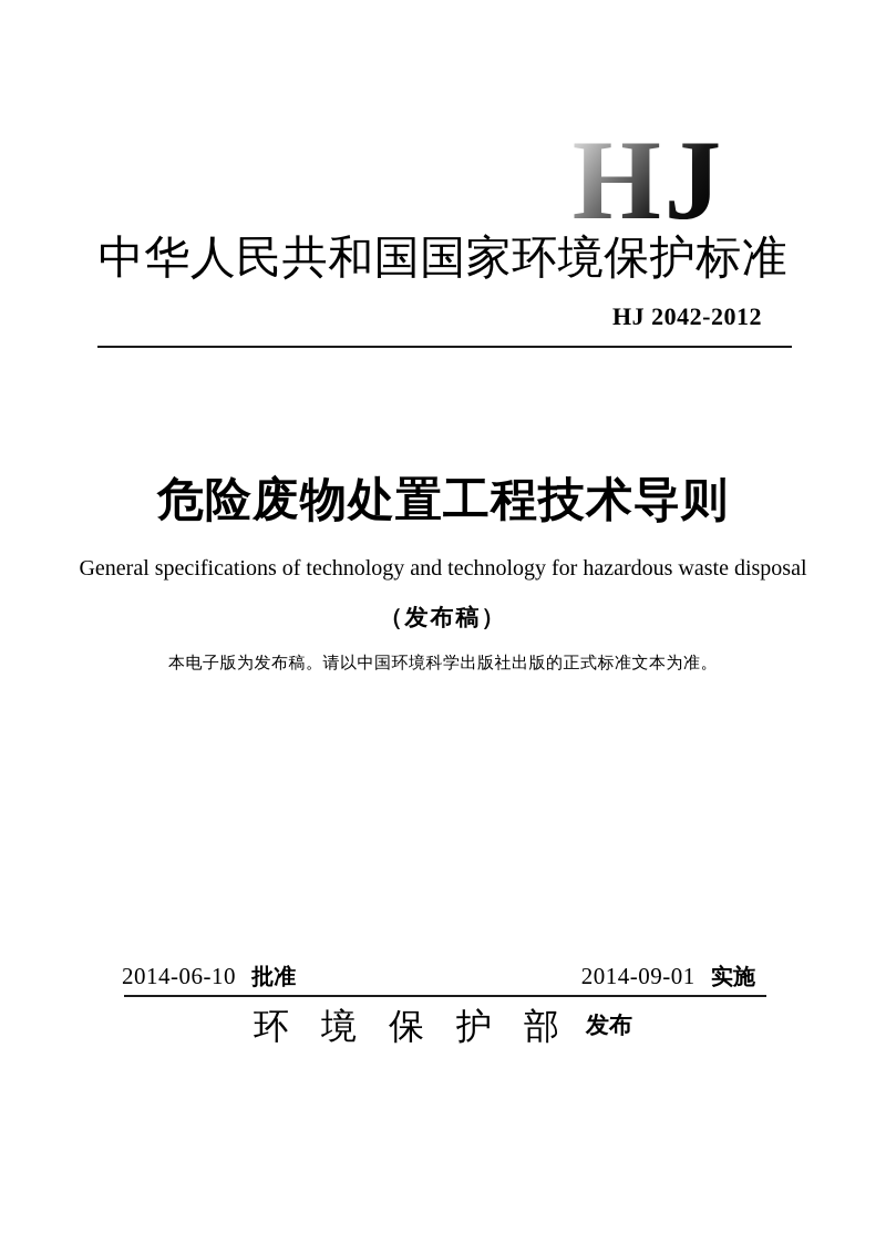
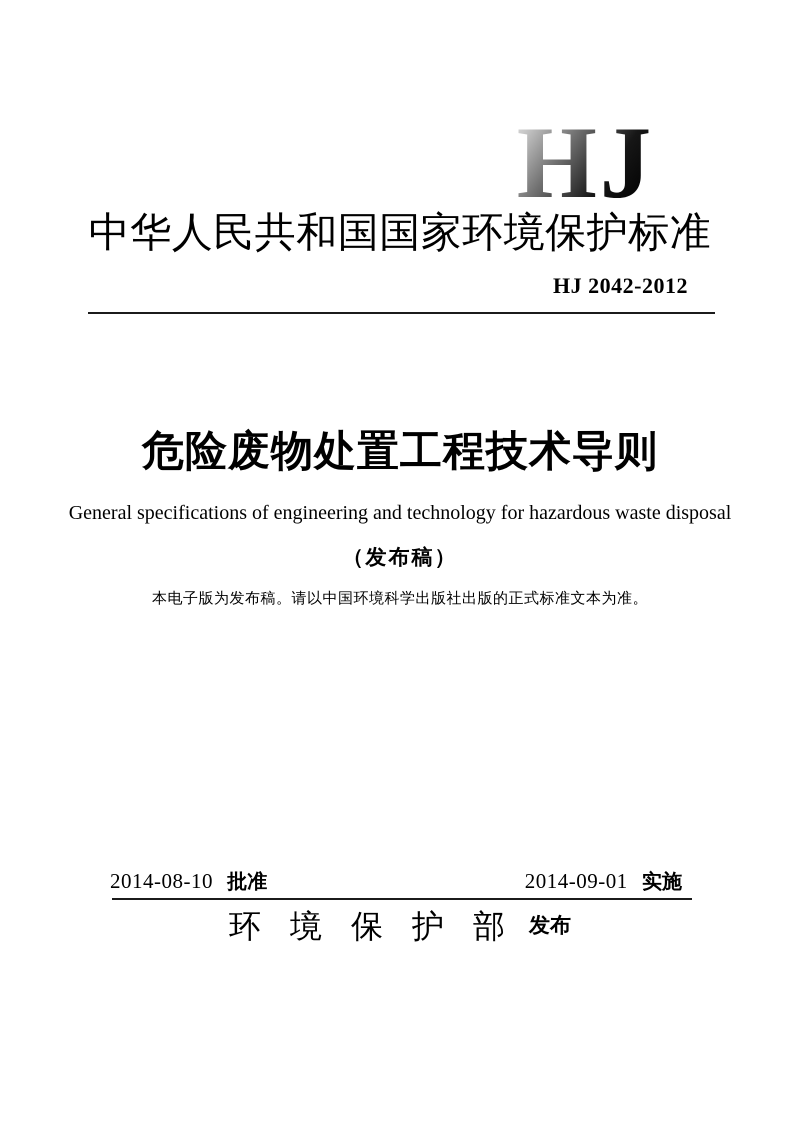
  HJ
  中华人民共和国国家环境保护标准
  HJ 2042-2012
  危险废物处置工程技术导则
- General specifications of technology and technology for hazardous waste disposal
+ General specifications of engineering and technology for hazardous waste disposal
  （发布稿）
  本电子版为发布稿。请以中国环境科学出版社出版的正式标准文本为准。
- 2014-06-10 批准
+ 2014-08-10 批准
  2014-09-01 实施
  环境保护部 发布
